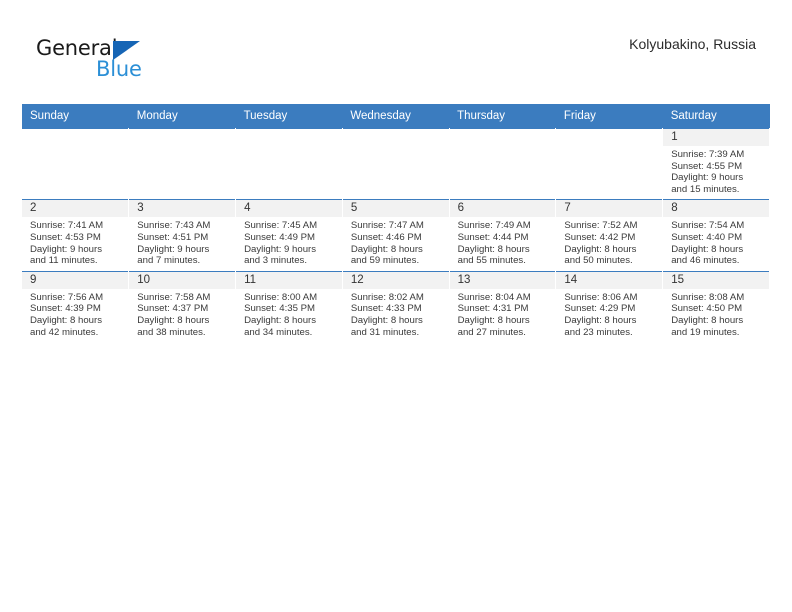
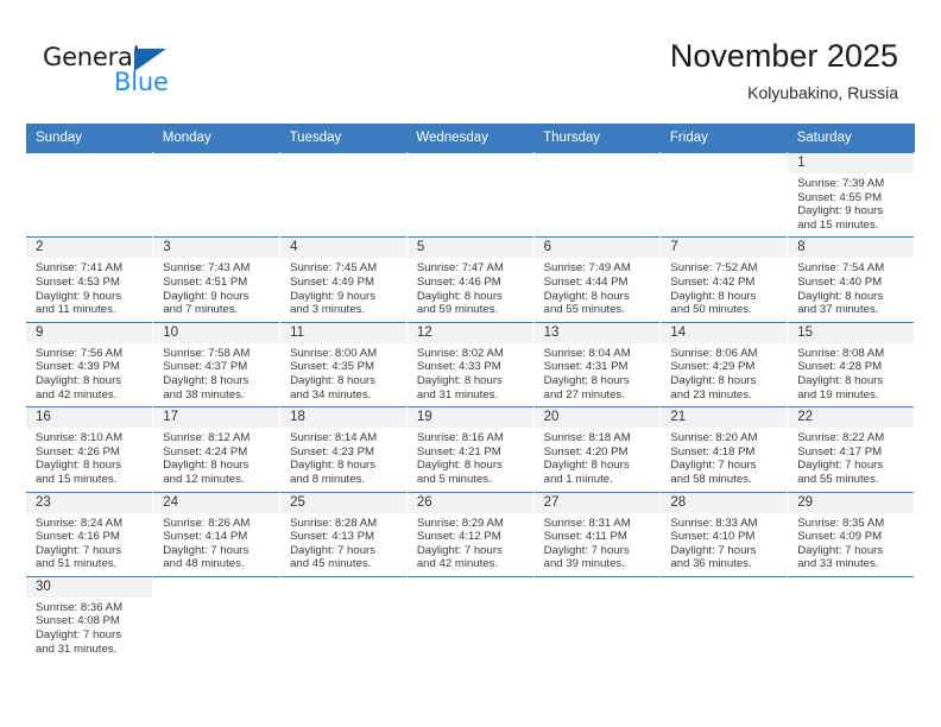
  General
  Blue
+ November 2025
  Kolyubakino, Russia
  Sunday	Monday	Tuesday	Wednesday	Thursday	Friday	Saturday
  						1Sunrise: 7:39 AMSunset: 4:55 PMDaylight: 9 hoursand 15 minutes.
- 2Sunrise: 7:41 AMSunset: 4:53 PMDaylight: 9 hoursand 11 minutes.	3Sunrise: 7:43 AMSunset: 4:51 PMDaylight: 9 hoursand 7 minutes.	4Sunrise: 7:45 AMSunset: 4:49 PMDaylight: 9 hoursand 3 minutes.	5Sunrise: 7:47 AMSunset: 4:46 PMDaylight: 8 hoursand 59 minutes.	6Sunrise: 7:49 AMSunset: 4:44 PMDaylight: 8 hoursand 55 minutes.	7Sunrise: 7:52 AMSunset: 4:42 PMDaylight: 8 hoursand 50 minutes.	8Sunrise: 7:54 AMSunset: 4:40 PMDaylight: 8 hoursand 46 minutes.
+ 2Sunrise: 7:41 AMSunset: 4:53 PMDaylight: 9 hoursand 11 minutes.	3Sunrise: 7:43 AMSunset: 4:51 PMDaylight: 9 hoursand 7 minutes.	4Sunrise: 7:45 AMSunset: 4:49 PMDaylight: 9 hoursand 3 minutes.	5Sunrise: 7:47 AMSunset: 4:46 PMDaylight: 8 hoursand 59 minutes.	6Sunrise: 7:49 AMSunset: 4:44 PMDaylight: 8 hoursand 55 minutes.	7Sunrise: 7:52 AMSunset: 4:42 PMDaylight: 8 hoursand 50 minutes.	8Sunrise: 7:54 AMSunset: 4:40 PMDaylight: 8 hoursand 37 minutes.
- 9Sunrise: 7:56 AMSunset: 4:39 PMDaylight: 8 hoursand 42 minutes.	10Sunrise: 7:58 AMSunset: 4:37 PMDaylight: 8 hoursand 38 minutes.	11Sunrise: 8:00 AMSunset: 4:35 PMDaylight: 8 hoursand 34 minutes.	12Sunrise: 8:02 AMSunset: 4:33 PMDaylight: 8 hoursand 31 minutes.	13Sunrise: 8:04 AMSunset: 4:31 PMDaylight: 8 hoursand 27 minutes.	14Sunrise: 8:06 AMSunset: 4:29 PMDaylight: 8 hoursand 23 minutes.	15Sunrise: 8:08 AMSunset: 4:50 PMDaylight: 8 hoursand 19 minutes.
+ 9Sunrise: 7:56 AMSunset: 4:39 PMDaylight: 8 hoursand 42 minutes.	10Sunrise: 7:58 AMSunset: 4:37 PMDaylight: 8 hoursand 38 minutes.	11Sunrise: 8:00 AMSunset: 4:35 PMDaylight: 8 hoursand 34 minutes.	12Sunrise: 8:02 AMSunset: 4:33 PMDaylight: 8 hoursand 31 minutes.	13Sunrise: 8:04 AMSunset: 4:31 PMDaylight: 8 hoursand 27 minutes.	14Sunrise: 8:06 AMSunset: 4:29 PMDaylight: 8 hoursand 23 minutes.	15Sunrise: 8:08 AMSunset: 4:28 PMDaylight: 8 hoursand 19 minutes.
+ 16Sunrise: 8:10 AMSunset: 4:26 PMDaylight: 8 hoursand 15 minutes.	17Sunrise: 8:12 AMSunset: 4:24 PMDaylight: 8 hoursand 12 minutes.	18Sunrise: 8:14 AMSunset: 4:23 PMDaylight: 8 hoursand 8 minutes.	19Sunrise: 8:16 AMSunset: 4:21 PMDaylight: 8 hoursand 5 minutes.	20Sunrise: 8:18 AMSunset: 4:20 PMDaylight: 8 hoursand 1 minute.	21Sunrise: 8:20 AMSunset: 4:18 PMDaylight: 7 hoursand 58 minutes.	22Sunrise: 8:22 AMSunset: 4:17 PMDaylight: 7 hoursand 55 minutes.
+ 23Sunrise: 8:24 AMSunset: 4:16 PMDaylight: 7 hoursand 51 minutes.	24Sunrise: 8:26 AMSunset: 4:14 PMDaylight: 7 hoursand 48 minutes.	25Sunrise: 8:28 AMSunset: 4:13 PMDaylight: 7 hoursand 45 minutes.	26Sunrise: 8:29 AMSunset: 4:12 PMDaylight: 7 hoursand 42 minutes.	27Sunrise: 8:31 AMSunset: 4:11 PMDaylight: 7 hoursand 39 minutes.	28Sunrise: 8:33 AMSunset: 4:10 PMDaylight: 7 hoursand 36 minutes.	29Sunrise: 8:35 AMSunset: 4:09 PMDaylight: 7 hoursand 33 minutes.
+ 30Sunrise: 8:36 AMSunset: 4:08 PMDaylight: 7 hoursand 31 minutes.
